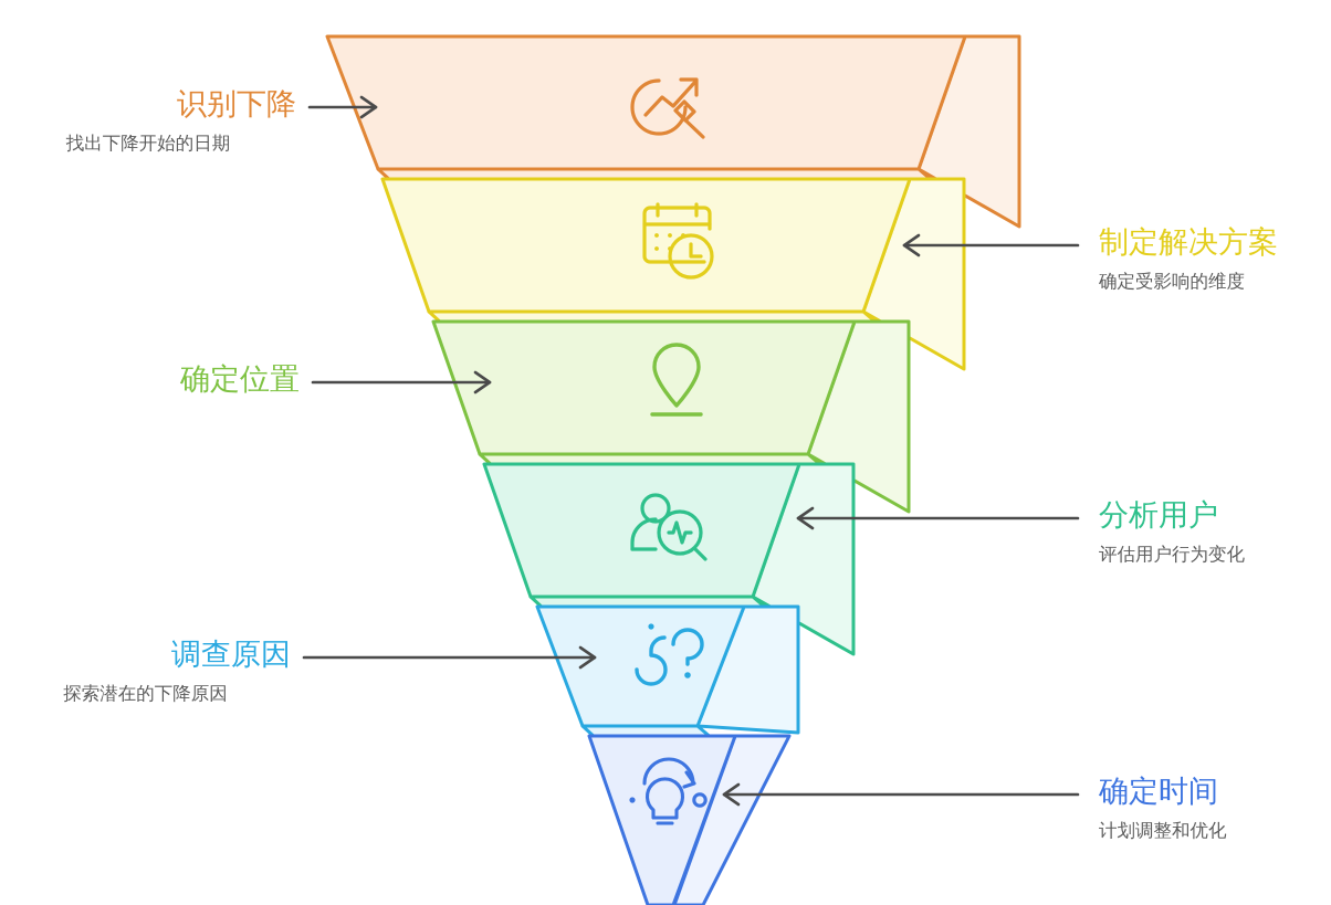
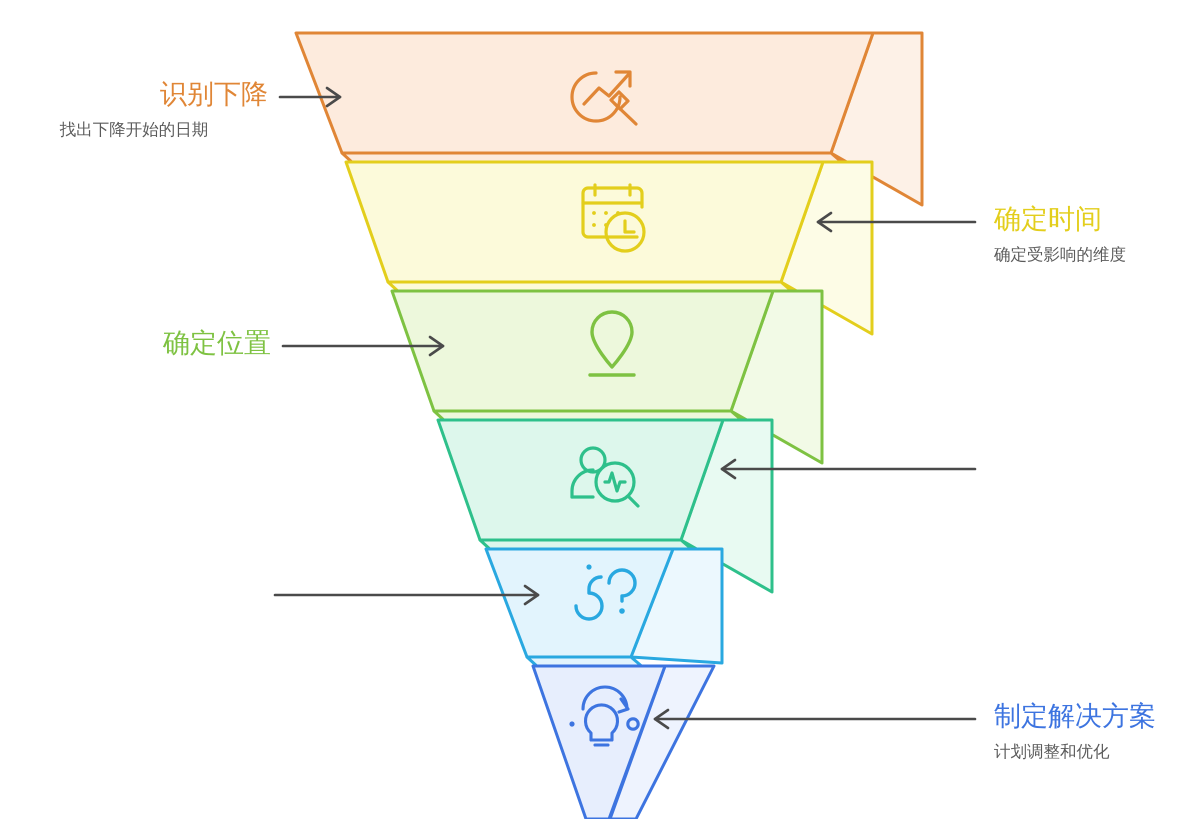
  识别下降
  找出下降开始的日期
- 制定解决方案
+ 确定时间
  确定受影响的维度
  确定位置
- 分析用户
- 评估用户行为变化
- 调查原因
- 探索潜在的下降原因
- 确定时间
+ 制定解决方案
  计划调整和优化
